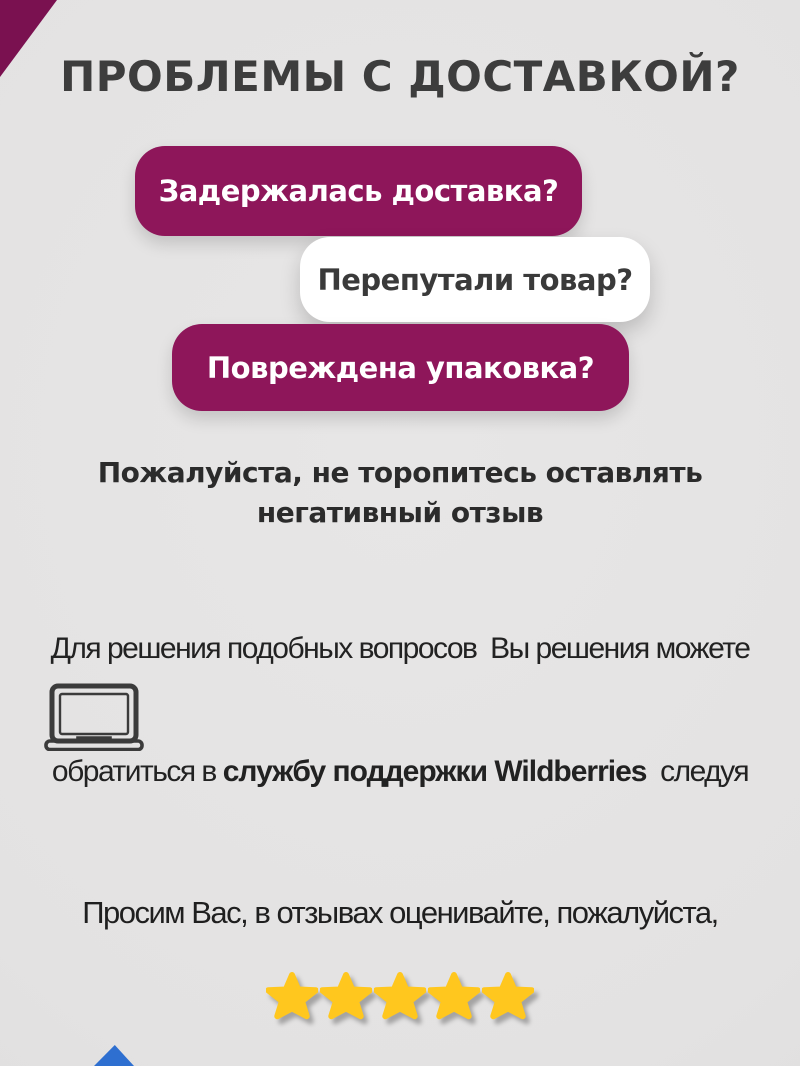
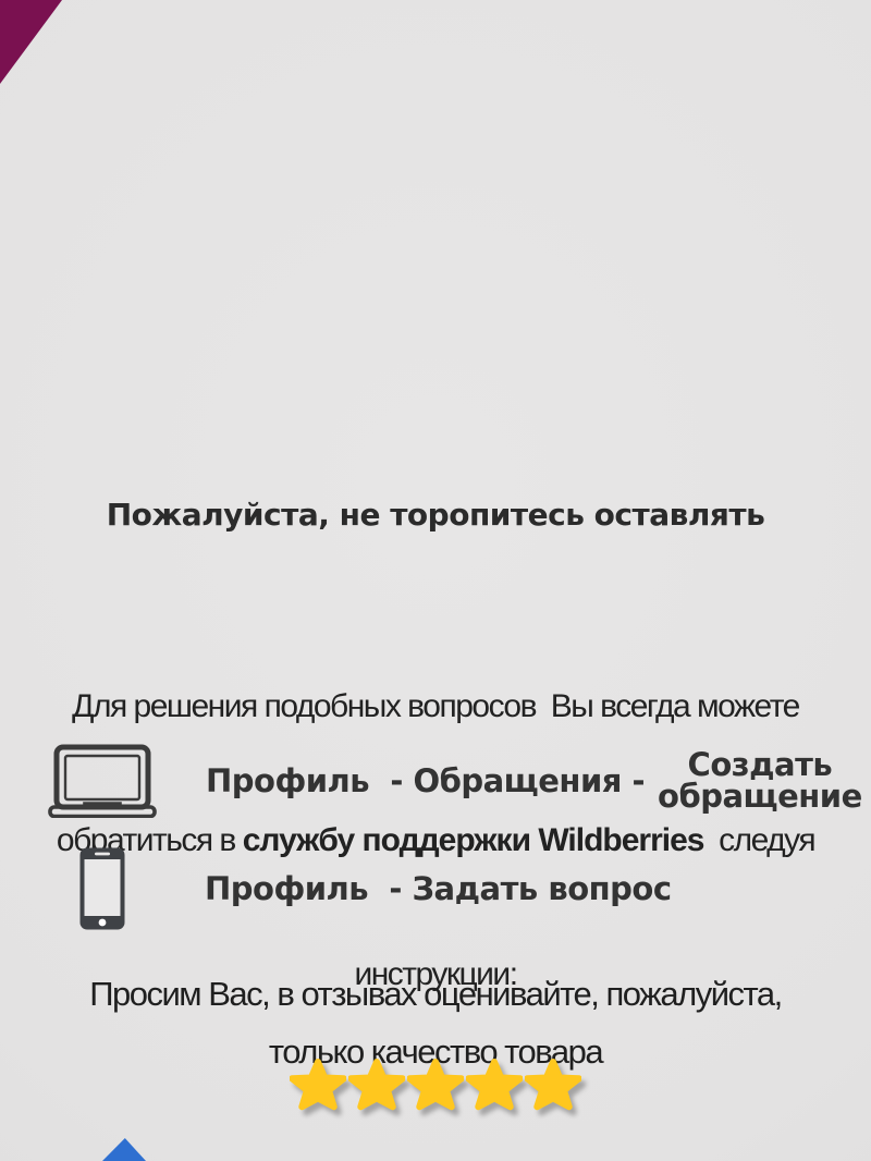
- ПРОБЛЕМЫ С ДОСТАВКОЙ?
- Задержалась доставка?
- Перепутали товар?
- Повреждена упаковка?
  Пожалуйста, не торопитесь оставлять
- негативный отзыв
- Для решения подобных вопросов Вы решения можете
+ Для решения подобных вопросов Вы всегда можете
  обратиться в службу поддержки Wildberries следуя
+ инструкции:
+ Профиль - Обращения -
+ Создать
+ обращение
+ Профиль - Задать вопрос
  Просим Вас, в отзывах оценивайте, пожалуйста,
+ только качество товара
